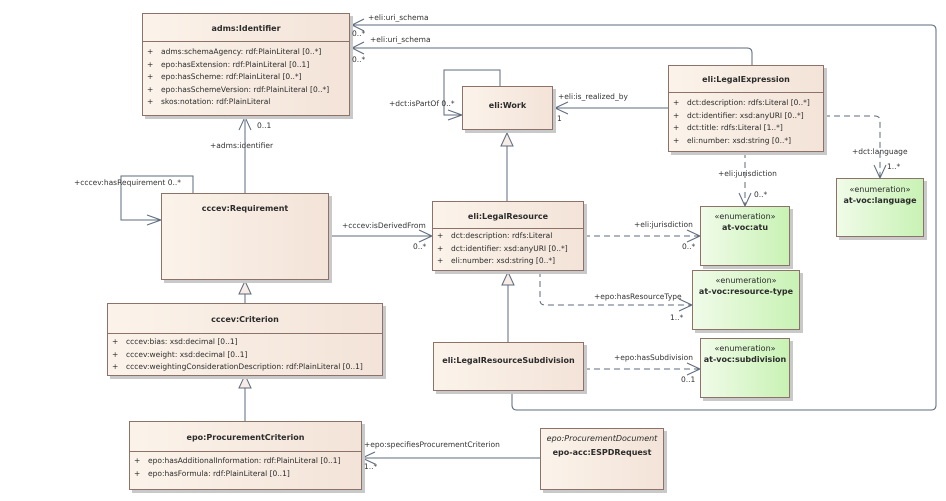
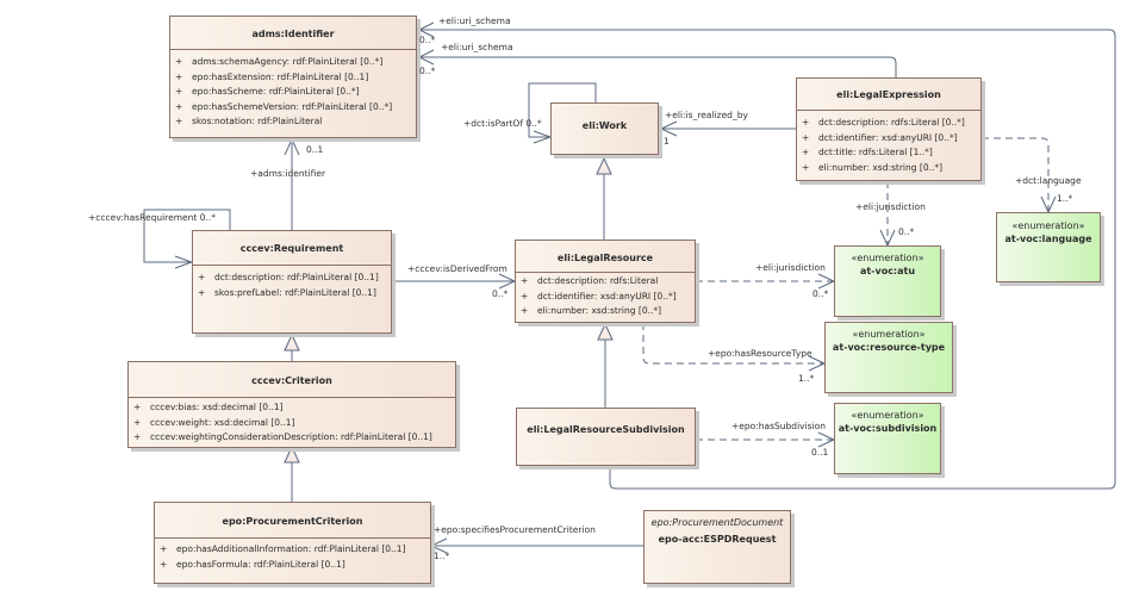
  adms:Identifier
  + adms:schemaAgency: rdf:PlainLiteral [0..*]
  + epo:hasExtension: rdf:PlainLiteral [0..1]
  + epo:hasScheme: rdf:PlainLiteral [0..*]
  + epo:hasSchemeVersion: rdf:PlainLiteral [0..*]
  + skos:notation: rdf:PlainLiteral
  eli:Work
  eli:LegalExpression
  + dct:description: rdfs:Literal [0..*]
  + dct:identifier: xsd:anyURI [0..*]
  + dct:title: rdfs:Literal [1..*]
  + eli:number: xsd:string [0..*]
  cccev:Requirement
+ + dct:description: rdf:PlainLiteral [0..1]
+ + skos:prefLabel: rdf:PlainLiteral [0..1]
  eli:LegalResource
  + dct:description: rdfs:Literal
  + dct:identifier: xsd:anyURI [0..*]
  + eli:number: xsd:string [0..*]
  cccev:Criterion
  + cccev:bias: xsd:decimal [0..1]
  + cccev:weight: xsd:decimal [0..1]
  + cccev:weightingConsiderationDescription: rdf:PlainLiteral [0..1]
  eli:LegalResourceSubdivision
  epo:ProcurementCriterion
  + epo:hasAdditionalInformation: rdf:PlainLiteral [0..1]
  + epo:hasFormula: rdf:PlainLiteral [0..1]
  epo:ProcurementDocument
  epo-acc:ESPDRequest
  «enumeration»
  at-voc:language
  «enumeration»
  at-voc:atu
  «enumeration»
  at-voc:resource-type
  «enumeration»
  at-voc:subdivision
  +eli:uri_schema
  0..*
  +eli:uri_schema
  0..*
  +dct:isPartOf 0..*
  +eli:is_realized_by
  1
  0..1
  +adms:identifier
  +cccev:hasRequirement 0..*
  +cccev:isDerivedFrom
  0..*
  +eli:jurisdiction
  0..*
  +dct:language
  1..*
  +eli:jurisdiction
  0..*
  +epo:hasResourceType
  1..*
  +epo:hasSubdivision
  0..1
  +epo:specifiesProcurementCriterion
  1..*
